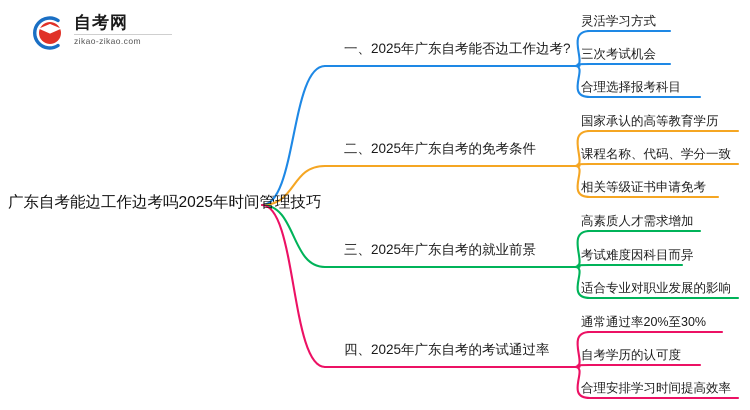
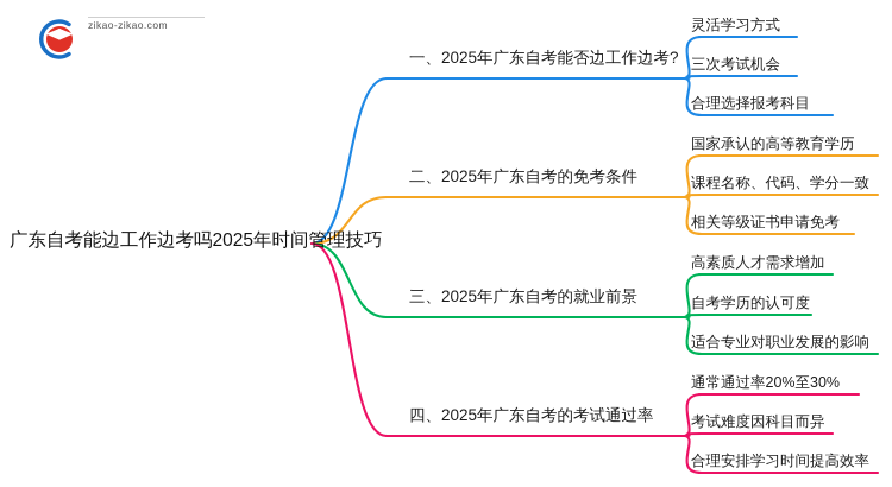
- 自考网
  zikao-zikao.com
  广东自考能边工作边考吗2025年时间管理技巧
  一、2025年广东自考能否边工作边考?
  二、2025年广东自考的免考条件
  三、2025年广东自考的就业前景
  四、2025年广东自考的考试通过率
  灵活学习方式
  三次考试机会
  合理选择报考科目
  国家承认的高等教育学历
  课程名称、代码、学分一致
  相关等级证书申请免考
  高素质人才需求增加
- 考试难度因科目而异
+ 自考学历的认可度
  适合专业对职业发展的影响
  通常通过率20%至30%
- 自考学历的认可度
+ 考试难度因科目而异
  合理安排学习时间提高效率
